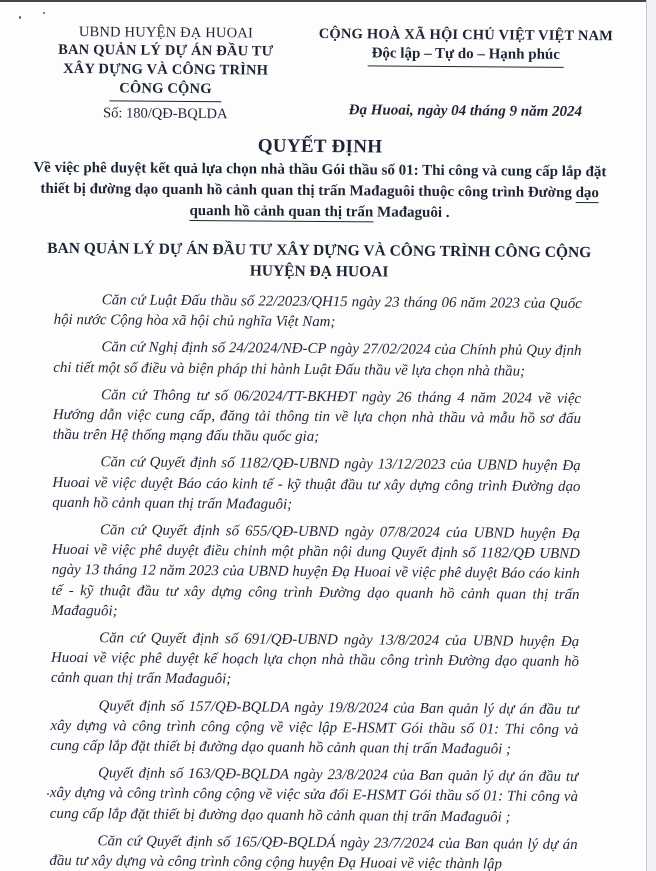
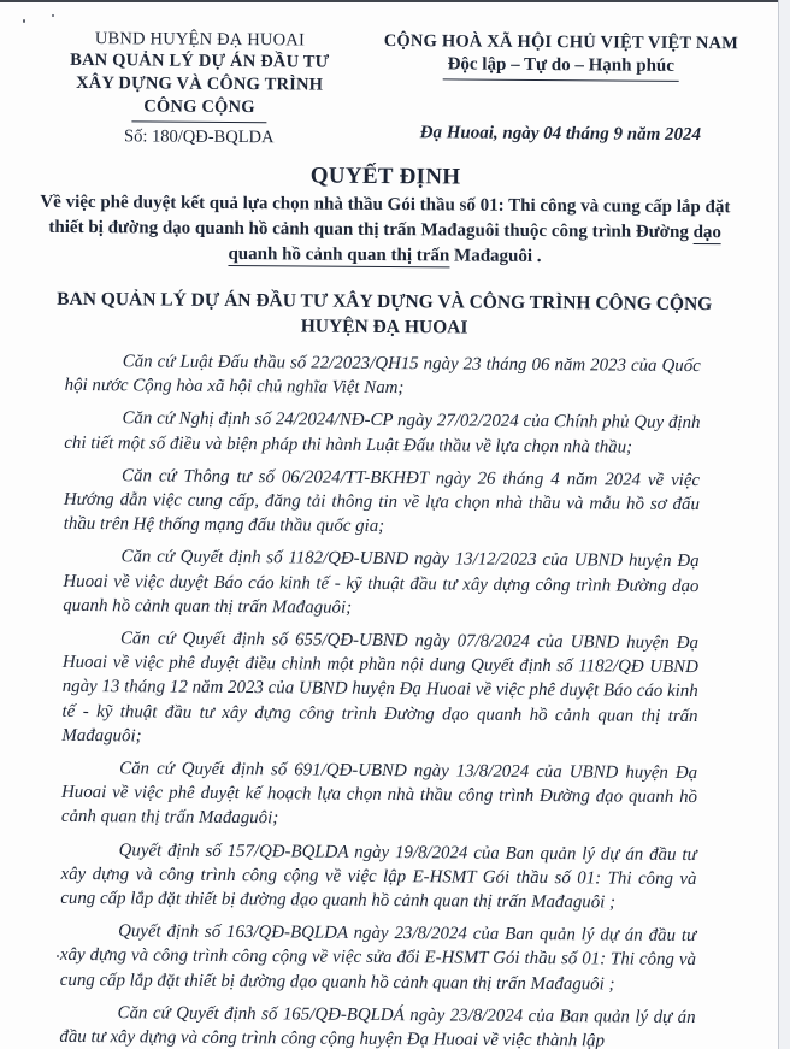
  UBND HUYỆN ĐẠ HUOAI
  BAN QUẢN LÝ DỰ ÁN ĐẦU TƯ
  XÂY DỰNG VÀ CÔNG TRÌNH
  CÔNG CỘNG
  Số: 180/QĐ-BQLDA
  CỘNG HOÀ XÃ HỘI CHỦ VIỆT VIỆT NAM
  Độc lập – Tự do – Hạnh phúc
  Đạ Huoai, ngày 04 tháng 9 năm 2024
  QUYẾT ĐỊNH
  Về việc phê duyệt kết quả lựa chọn nhà thầu Gói thầu số 01: Thi công và cung cấp lắp đặt thiết bị đường dạo quanh hồ cảnh quan thị trấn Mađaguôi thuộc công trình Đường dạo quanh hồ cảnh quan thị trấn Mađaguôi .
  BAN QUẢN LÝ DỰ ÁN ĐẦU TƯ XÂY DỰNG VÀ CÔNG TRÌNH CÔNG CỘNG HUYỆN ĐẠ HUOAI
  Căn cứ Luật Đấu thầu số 22/2023/QH15 ngày 23 tháng 06 năm 2023 của Quốc hội nước Cộng hòa xã hội chủ nghĩa Việt Nam;
  Căn cứ Nghị định số 24/2024/NĐ-CP ngày 27/02/2024 của Chính phủ Quy định chi tiết một số điều và biện pháp thi hành Luật Đấu thầu về lựa chọn nhà thầu;
  Căn cứ Thông tư số 06/2024/TT-BKHĐT ngày 26 tháng 4 năm 2024 về việc Hướng dẫn việc cung cấp, đăng tải thông tin về lựa chọn nhà thầu và mẫu hồ sơ đấu thầu trên Hệ thống mạng đấu thầu quốc gia;
  Căn cứ Quyết định số 1182/QĐ-UBND ngày 13/12/2023 của UBND huyện Đạ Huoai về việc duyệt Báo cáo kinh tế - kỹ thuật đầu tư xây dựng công trình Đường dạo quanh hồ cảnh quan thị trấn Mađaguôi;
  Căn cứ Quyết định số 655/QĐ-UBND ngày 07/8/2024 của UBND huyện Đạ Huoai về việc phê duyệt điều chỉnh một phần nội dung Quyết định số 1182/QĐ UBND ngày 13 tháng 12 năm 2023 của UBND huyện Đạ Huoai về việc phê duyệt Báo cáo kinh tế - kỹ thuật đầu tư xây dựng công trình Đường dạo quanh hồ cảnh quan thị trấn Mađaguôi;
  Căn cứ Quyết định số 691/QĐ-UBND ngày 13/8/2024 của UBND huyện Đạ Huoai về việc phê duyệt kế hoạch lựa chọn nhà thầu công trình Đường dạo quanh hồ cảnh quan thị trấn Mađaguôi;
  Quyết định số 157/QĐ-BQLDA ngày 19/8/2024 của Ban quản lý dự án đầu tư xây dựng và công trình công cộng về việc lập E-HSMT Gói thầu số 01: Thi công và cung cấp lắp đặt thiết bị đường dạo quanh hồ cảnh quan thị trấn Mađaguôi ;
  Quyết định số 163/QĐ-BQLDA ngày 23/8/2024 của Ban quản lý dự án đầu tư xây dựng và công trình công cộng về việc sửa đổi E-HSMT Gói thầu số 01: Thi công và cung cấp lắp đặt thiết bị đường dạo quanh hồ cảnh quan thị trấn Mađaguôi ;
- Căn cứ Quyết định số 165/QĐ-BQLDÁ ngày 23/7/2024 của Ban quản lý dự án đầu tư xây dựng và công trình công cộng huyện Đạ Huoai về việc thành lập
+ Căn cứ Quyết định số 165/QĐ-BQLDÁ ngày 23/8/2024 của Ban quản lý dự án đầu tư xây dựng và công trình công cộng huyện Đạ Huoai về việc thành lập
